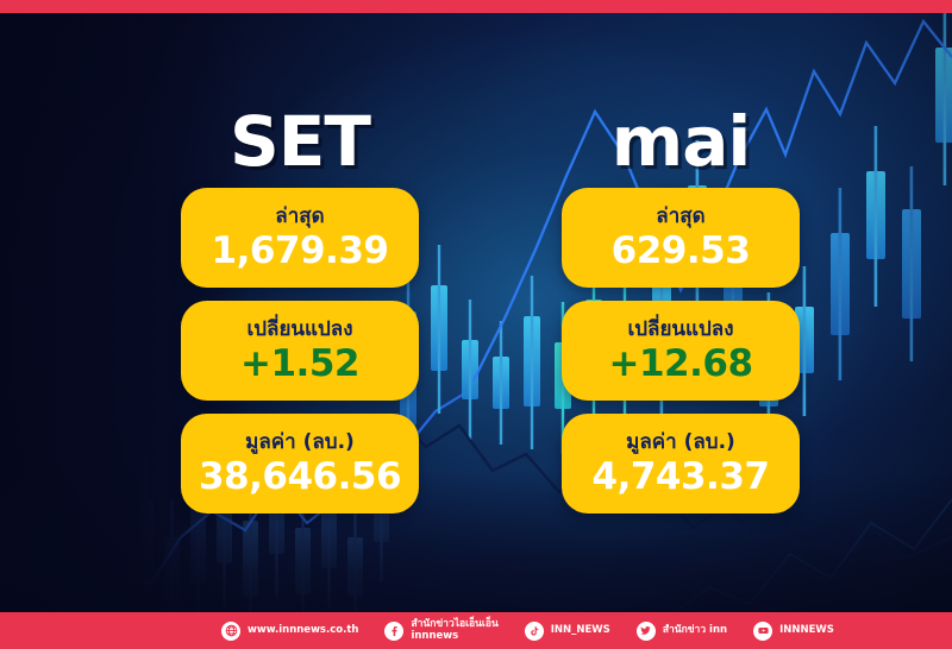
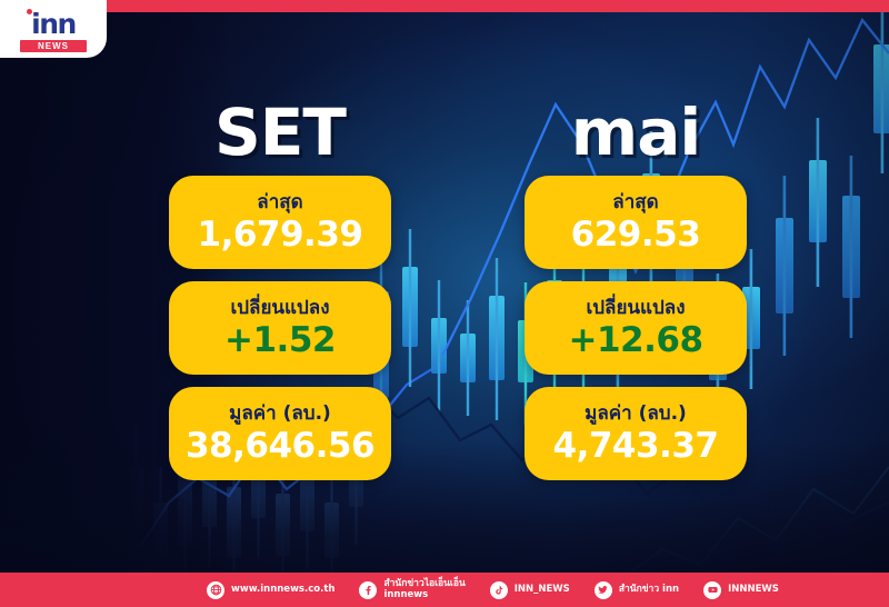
+ inn
+ NEWS
  SET
  ล่าสุด
  1,679.39
  เปลี่ยนแปลง
  +1.52
  มูลค่า (ลบ.)
  38,646.56
  mai
  ล่าสุด
  629.53
  เปลี่ยนแปลง
  +12.68
  มูลค่า (ลบ.)
  4,743.37
  www.innnews.co.th
  สำนักข่าวไอเอ็นเอ็น
  innnews
  INN_NEWS
  สำนักข่าว inn
  INNNEWS
